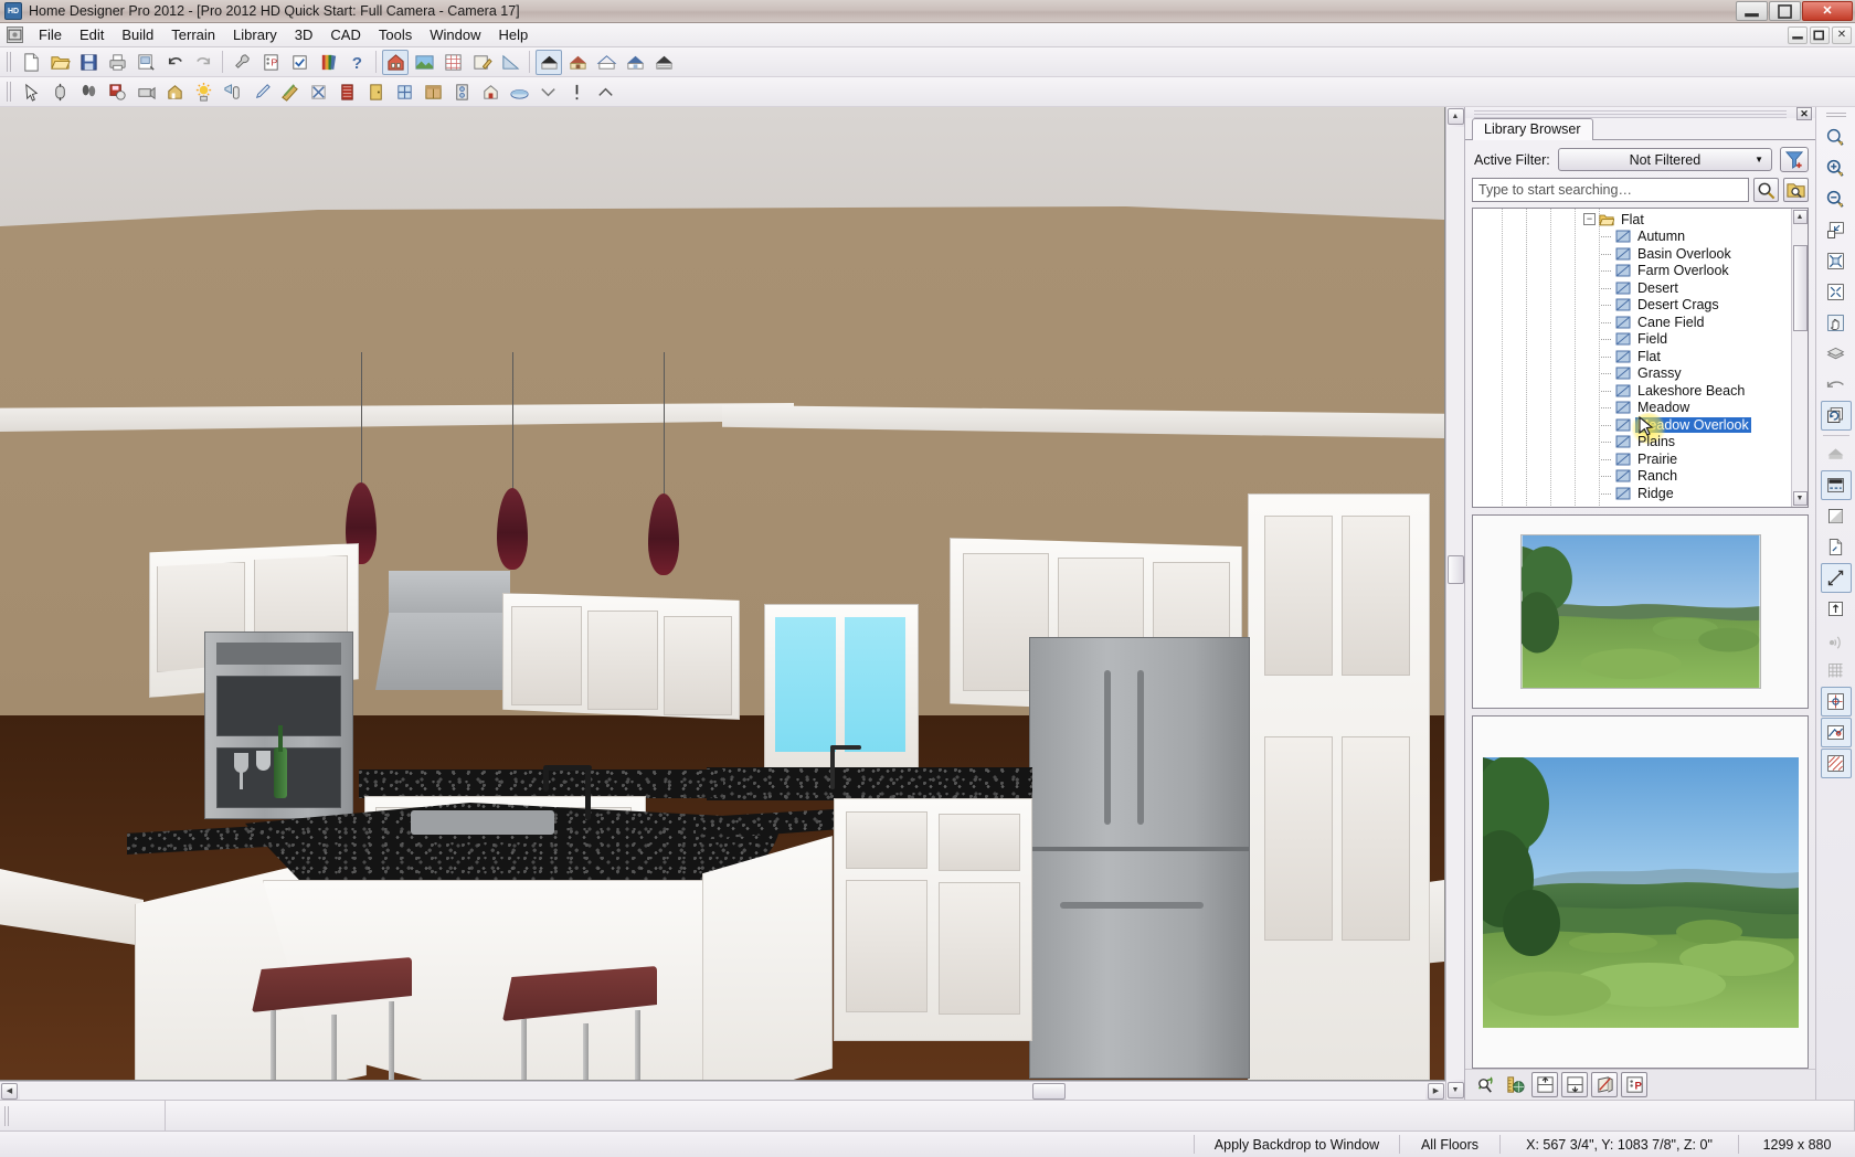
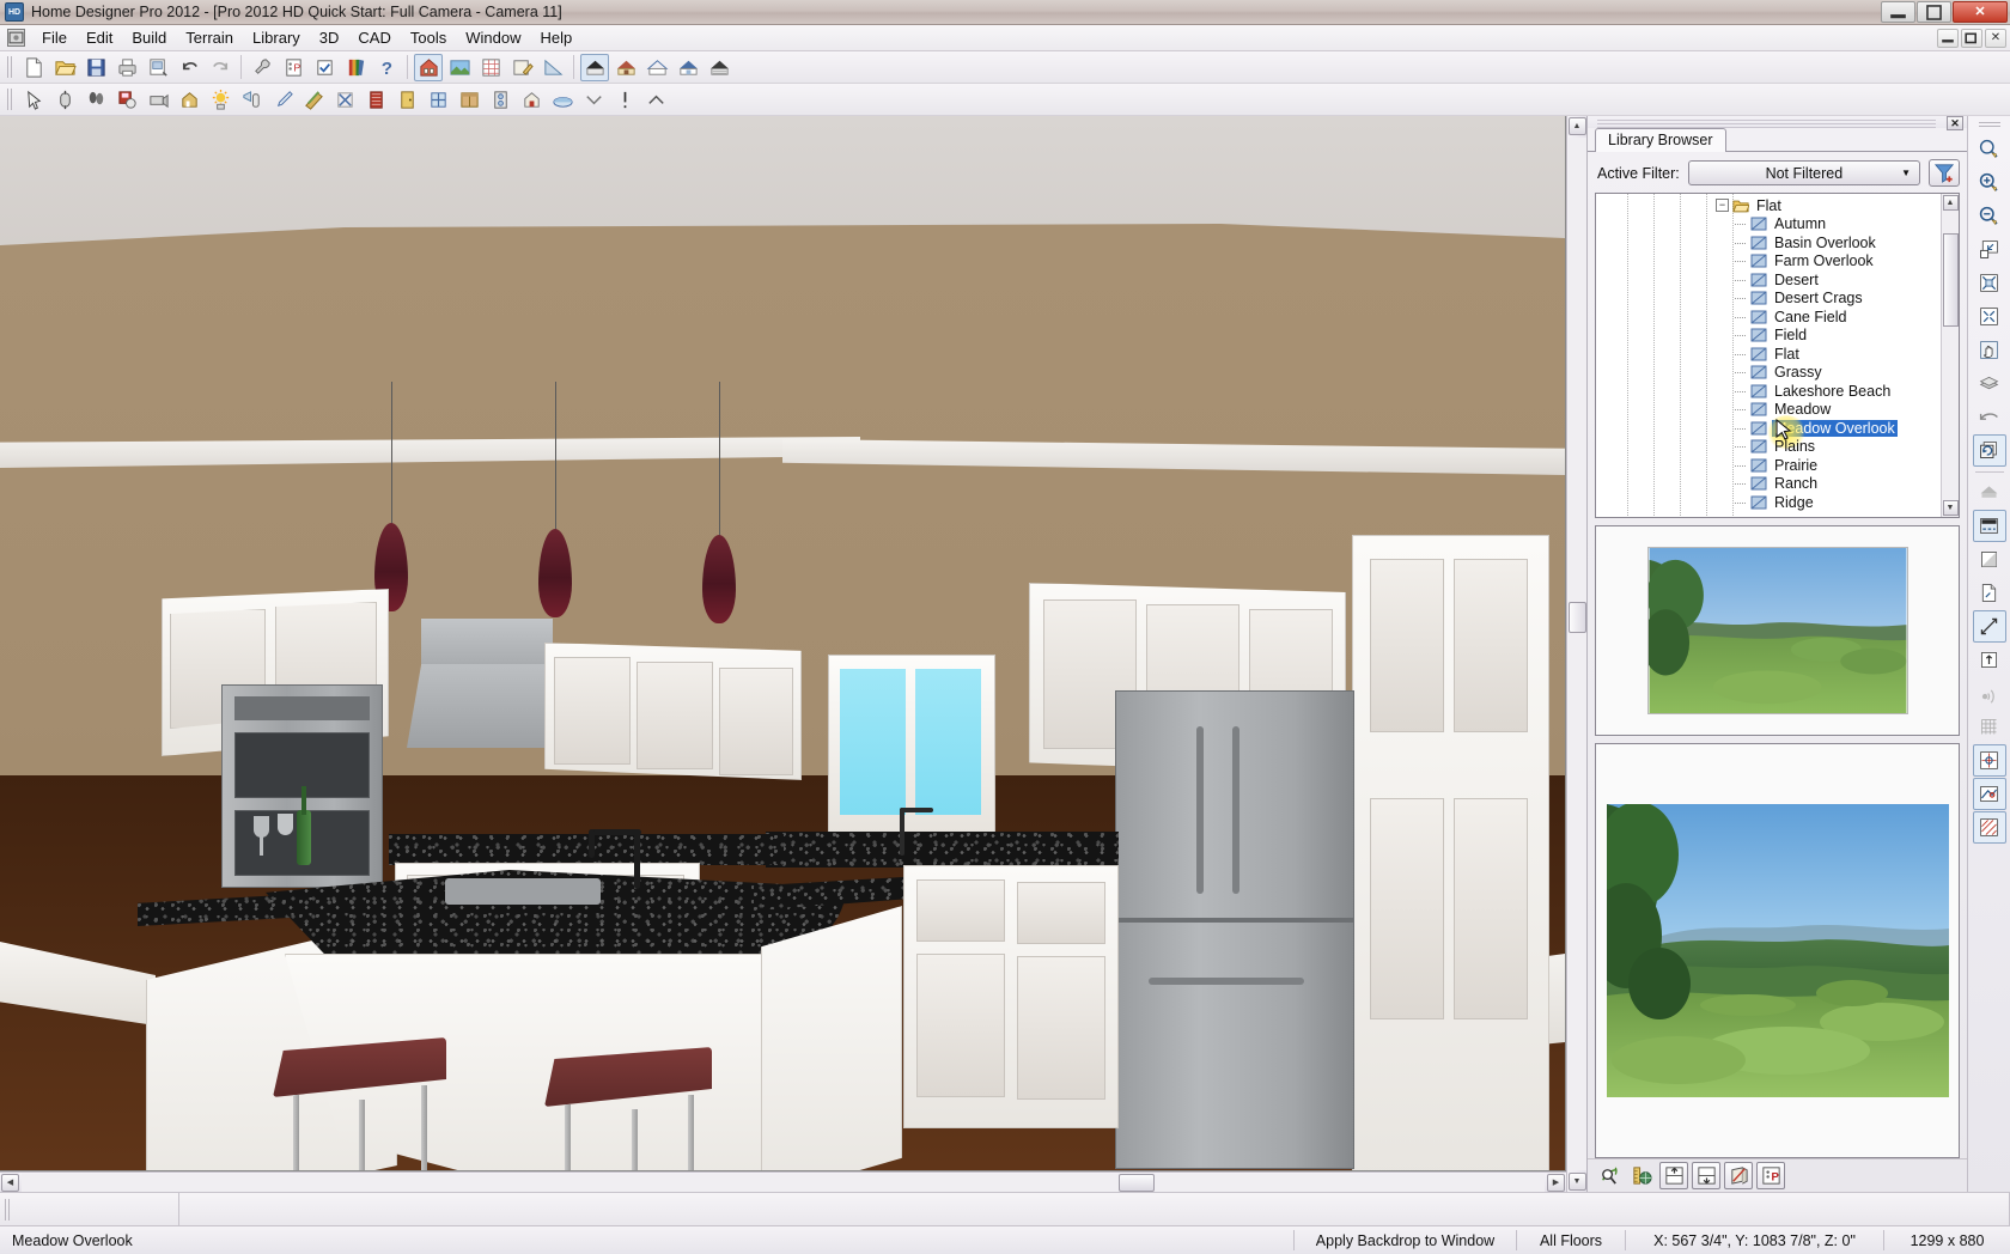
- Home Designer Pro 2012 - [Pro 2012 HD Quick Start: Full Camera - Camera 17]
+ Home Designer Pro 2012 - [Pro 2012 HD Quick Start: Full Camera - Camera 11]
  ✕
  File
  Edit
  Build
  Terrain
  Library
  3D
  CAD
  Tools
  Window
  Help
  ✕
  P
  ?
  ✕
  Library Browser
  Active Filter:
  Not Filtered
  ▼
- Type to start searching…
  −
  Flat
  Autumn
  Basin Overlook
  Farm Overlook
  Desert
  Desert Crags
  Cane Field
  Field
  Flat
  Grassy
  Lakeshore Beach
  Meadow
  dow Overlook
  Plains
  Prairie
  Ranch
  Ridge
  P
+ Meadow Overlook
  Apply Backdrop to Window
  All Floors
  X: 567 3/4", Y: 1083 7/8", Z: 0"
  1299 x 880
